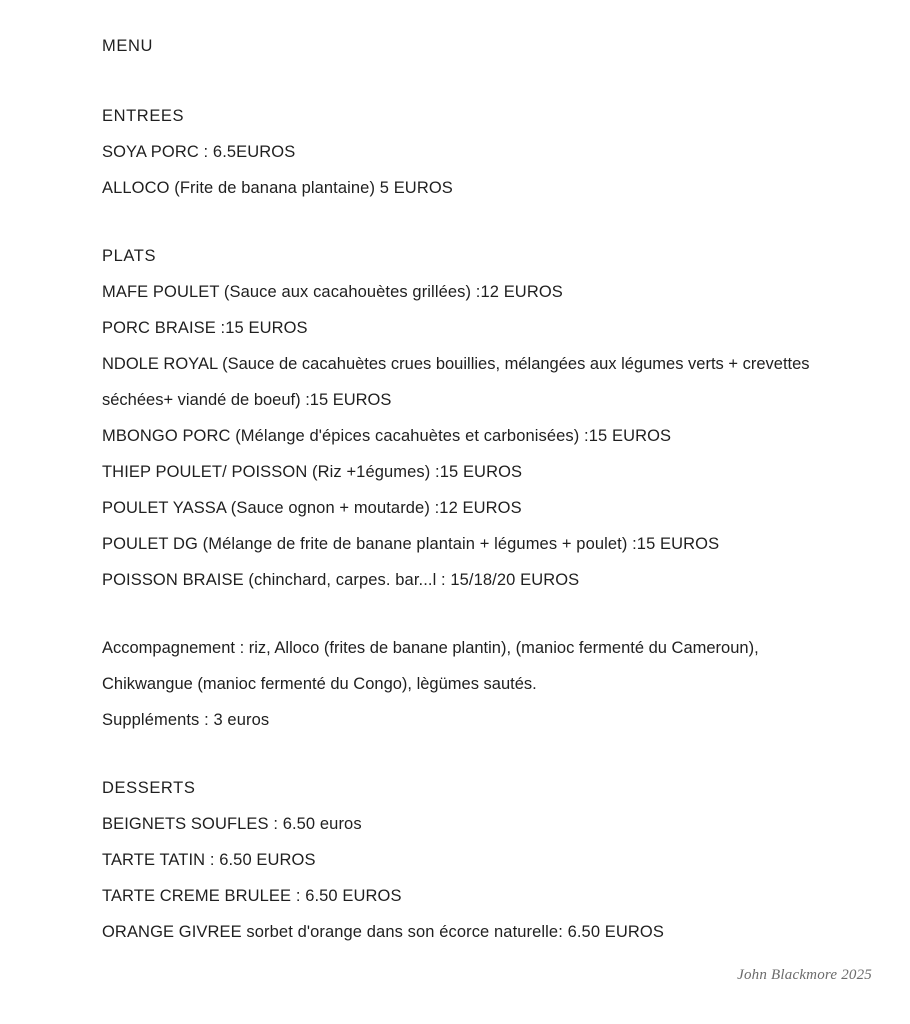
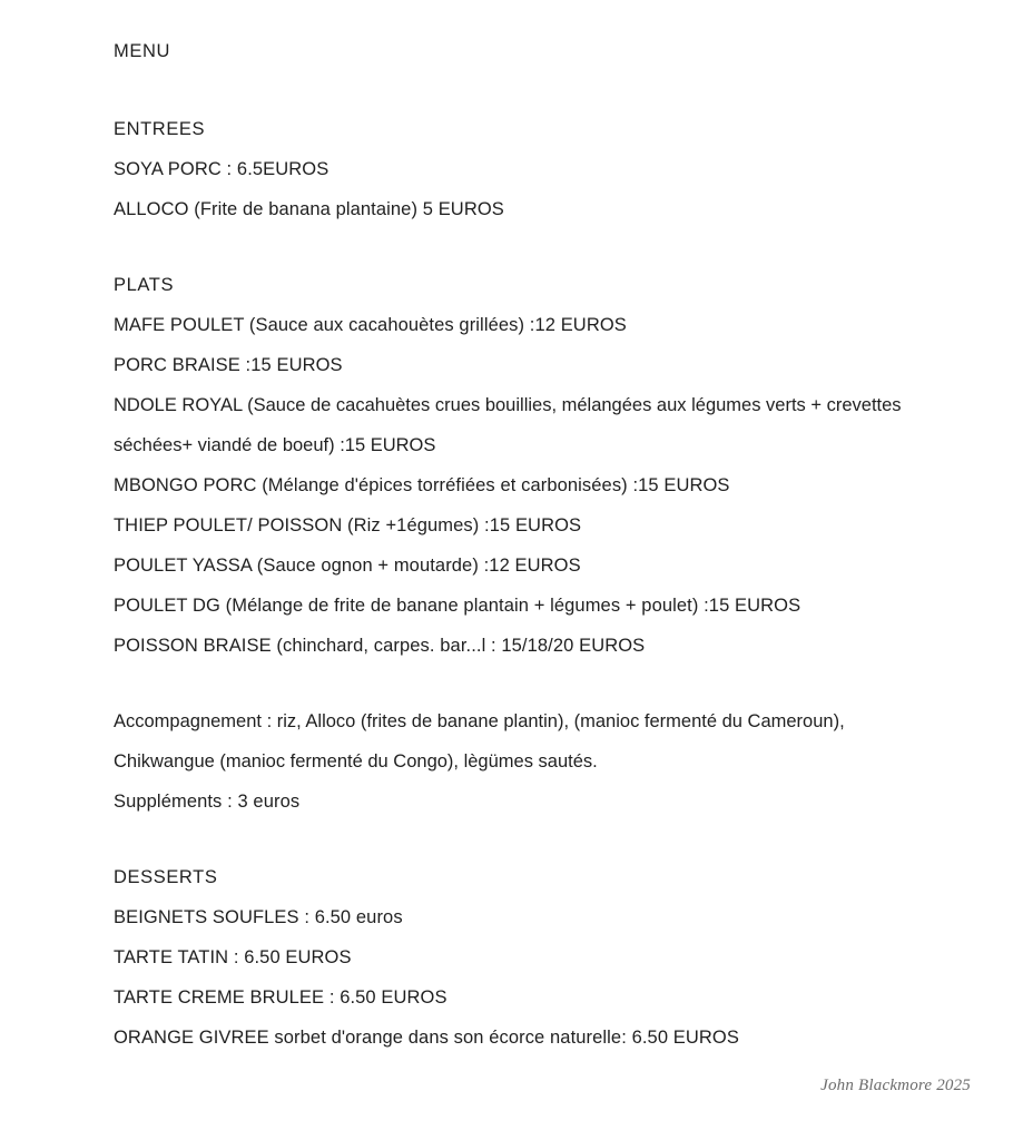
  MENU
  ENTREES
  SOYA PORC : 6.5EUROS
  ALLOCO (Frite de banana plantaine) 5 EUROS
  PLATS
  MAFE POULET (Sauce aux cacahouètes grillées) :12 EUROS
  PORC BRAISE :15 EUROS
  NDOLE ROYAL (Sauce de cacahuètes crues bouillies, mélangées aux légumes verts + crevettes séchées+ viandé de boeuf) :15 EUROS
- MBONGO PORC (Mélange d'épices cacahuètes et carbonisées) :15 EUROS
+ MBONGO PORC (Mélange d'épices torréfiées et carbonisées) :15 EUROS
  THIEP POULET/ POISSON (Riz +1égumes) :15 EUROS
  POULET YASSA (Sauce ognon + moutarde) :12 EUROS
  POULET DG (Mélange de frite de banane plantain + légumes + poulet) :15 EUROS
  POISSON BRAISE (chinchard, carpes. bar...l : 15/18/20 EUROS
  Accompagnement : riz, Alloco (frites de banane plantin), (manioc fermenté du Cameroun), Chikwangue (manioc fermenté du Congo), lègümes sautés.
  Suppléments : 3 euros
  DESSERTS
  BEIGNETS SOUFLES : 6.50 euros
  TARTE TATIN : 6.50 EUROS
  TARTE CREME BRULEE : 6.50 EUROS
  ORANGE GIVREE sorbet d'orange dans son écorce naturelle: 6.50 EUROS
  John Blackmore 2025
